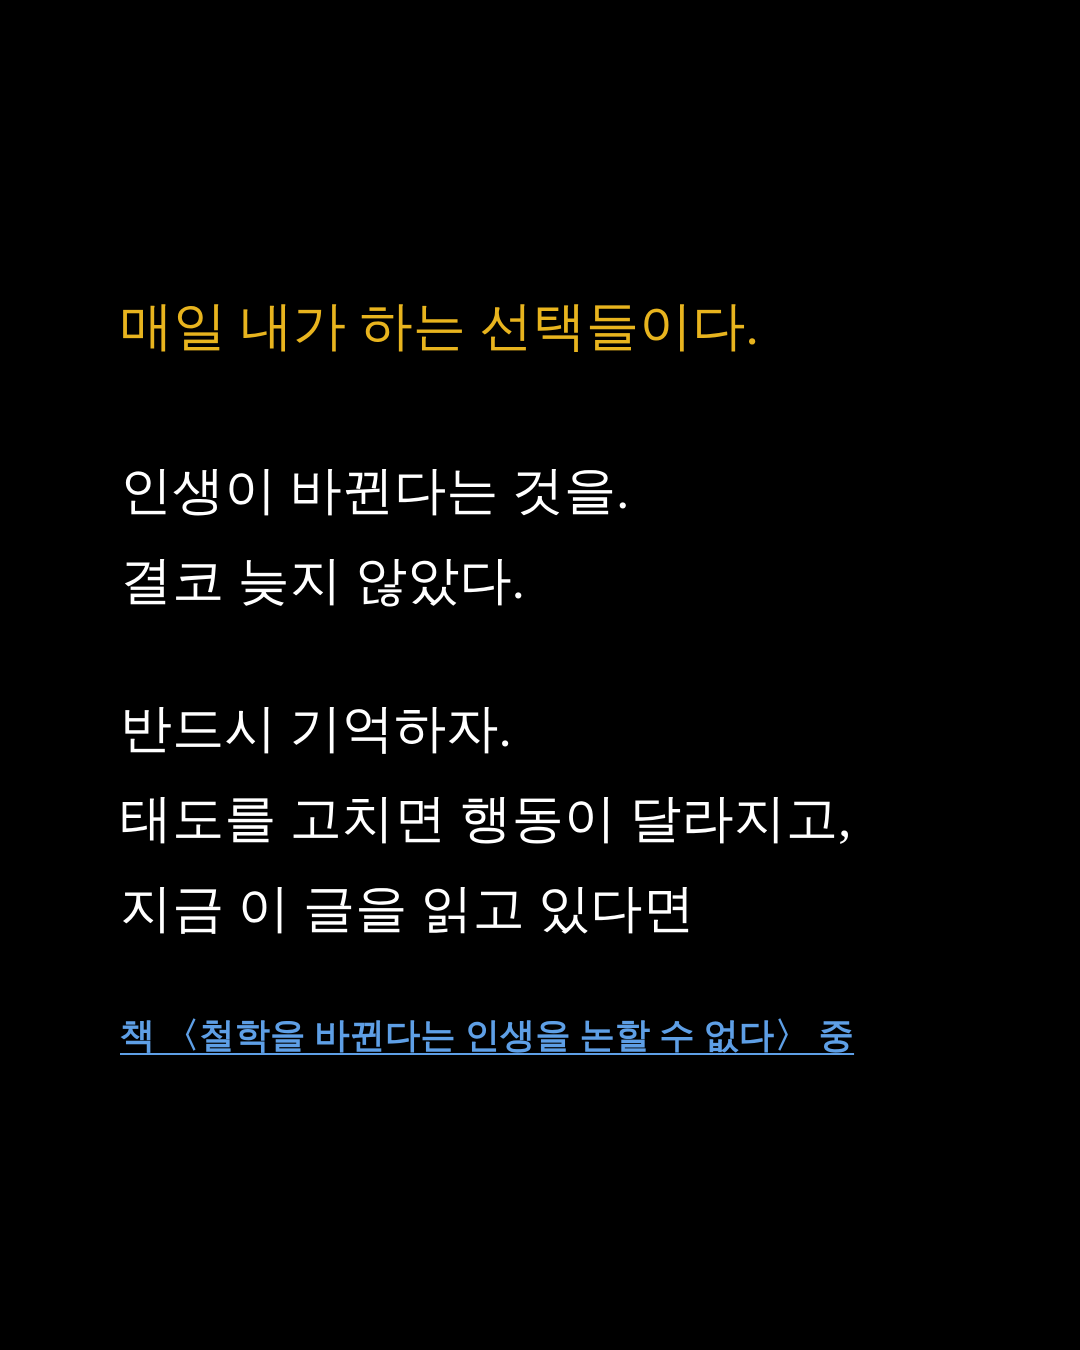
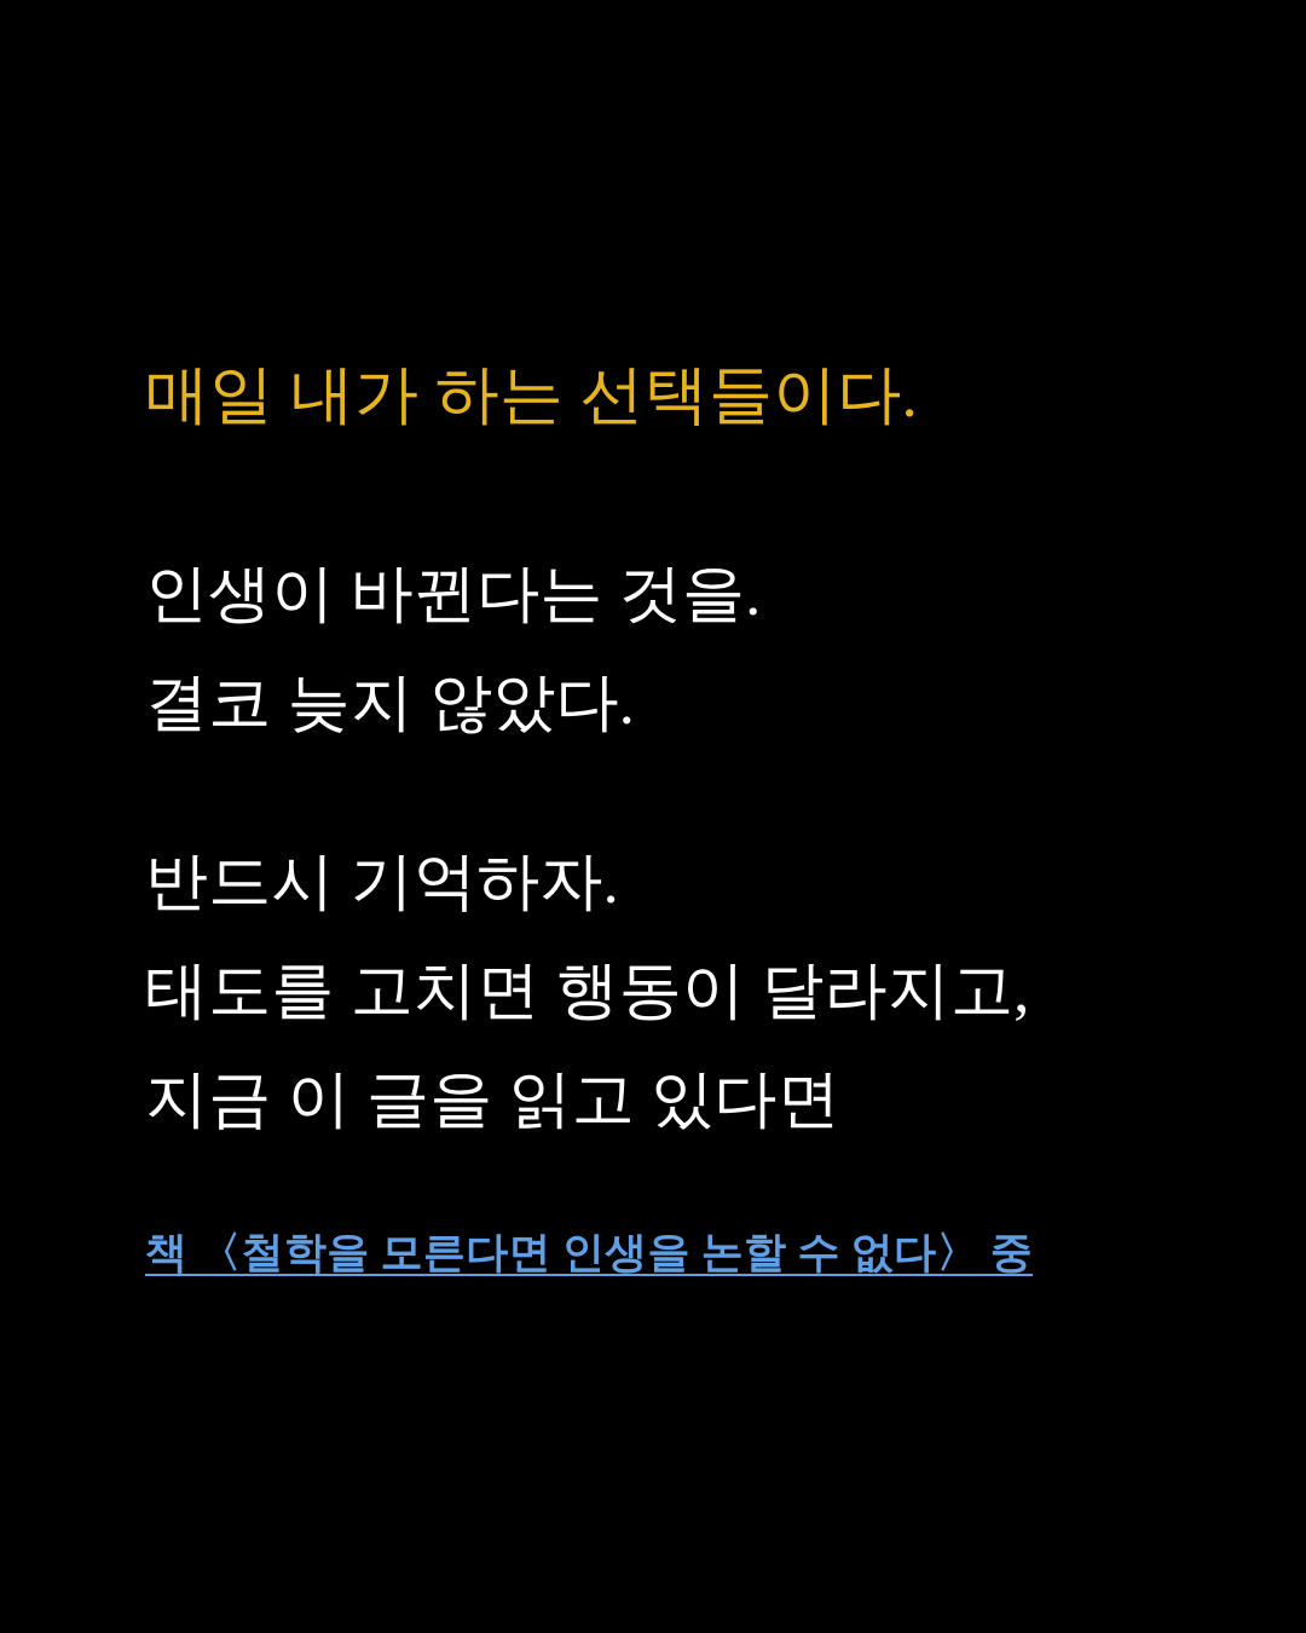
  매일 내가 하는 선택들이다.
  인생이 바뀐다는 것을.
  결코 늦지 않았다.
  반드시 기억하자.
  태도를 고치면 행동이 달라지고,
  지금 이 글을 읽고 있다면
- 책 〈철학을 바뀐다는 인생을 논할 수 없다〉 중
+ 책 〈철학을 모른다면 인생을 논할 수 없다〉 중
